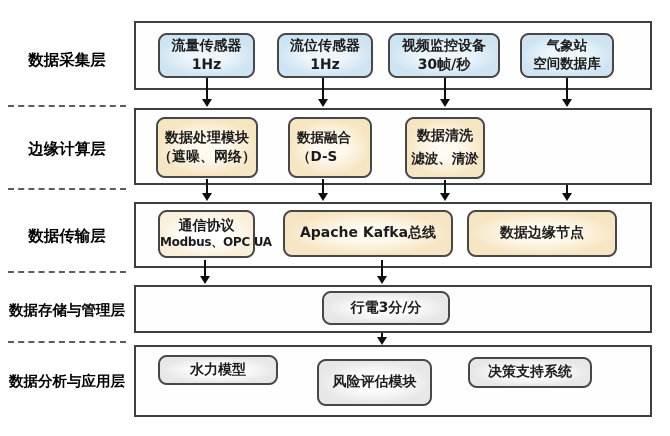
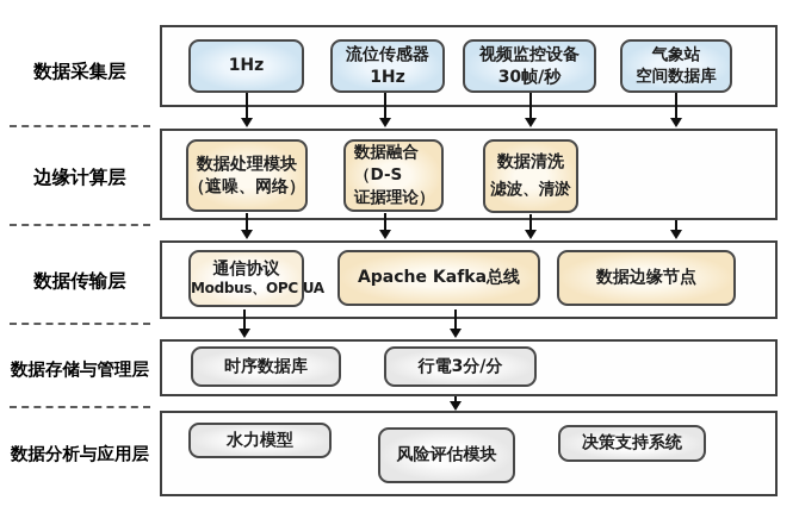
  数据采集层
  边缘计算层
  数据传输层
  数据存储与管理层
  数据分析与应用层
- 流量传感器
  1Hz
  流位传感器
  1Hz
  视频监控设备
  30帧/秒
  气象站
  空间数据库
  数据处理模块
  （遮噪、网络）
  数据融合
  （D-S
+ 证据理论）
  数据清洗
  滤波、清淤
  通信协议
  Modbus、OPC UA
  Apache Kafka总线
  数据边缘节点
+ 时序数据库
  行電3分/分
  水力模型
  风险评估模块
  决策支持系统
